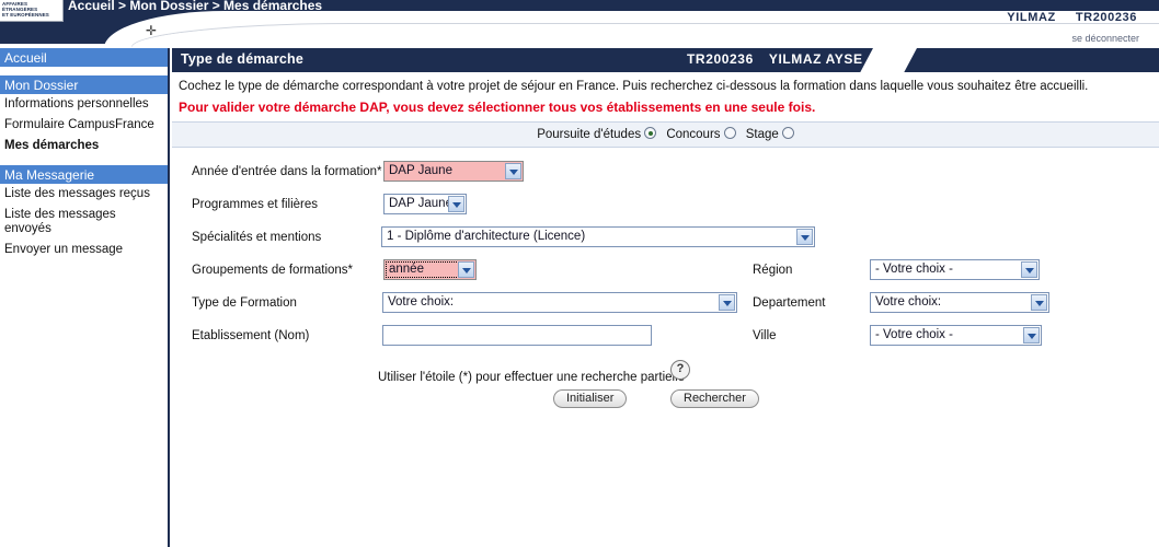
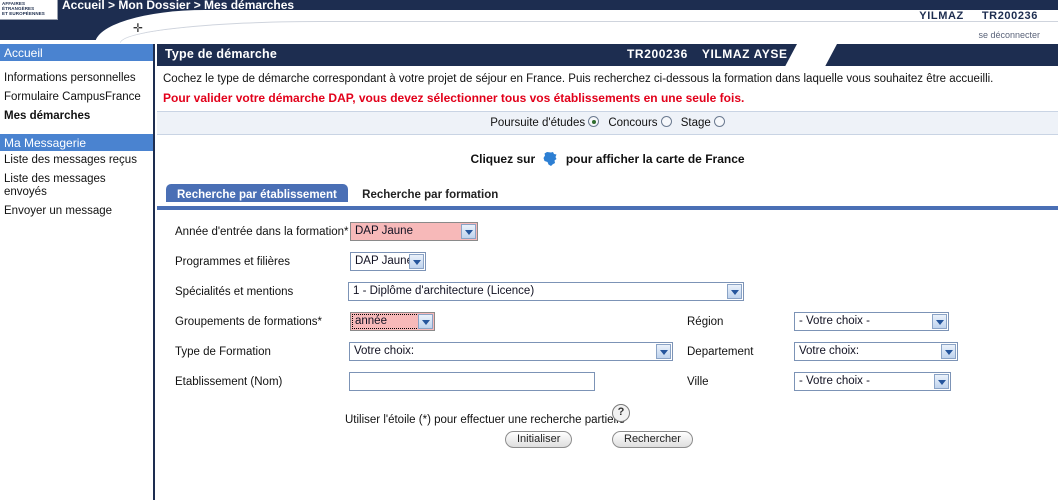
  Accueil > Mon Dossier > Mes démarches
  YILMAZ TR200236
  se déconnecter
  ✛
  Accueil
- Mon Dossier
  Informations personnelles
  Formulaire CampusFrance
  Mes démarches
  Ma Messagerie
  Liste des messages reçus
  Liste des messages envoyés
  Envoyer un message
  Type de démarche
  TR200236 YILMAZ AYSE
  Cochez le type de démarche correspondant à votre projet de séjour en France. Puis recherchez ci-dessous la formation dans laquelle vous souhaitez être accueilli.
  Pour valider votre démarche DAP, vous devez sélectionner tous vos établissements en une seule fois.
  Poursuite d'études Concours Stage
+ Cliquez sur pour afficher la carte de France
+ Recherche par établissement Recherche par formation
  Année d'entrée dans la formation*
  DAP Jaune
  Programmes et filières
  DAP Jaun
  Spécialités et mentions
  1 - Diplôme d'architecture (Licence)
  Groupements de formations*
  année
  Région
  - Votre choix -
  Type de Formation
  Votre choix:
  Departement
  Votre choix:
  Etablissement (Nom)
  Ville
  - Votre choix -
  Utiliser l'étoile (*) pour effectuer une recherche partie
  ?
  Initialiser
  Rechercher
